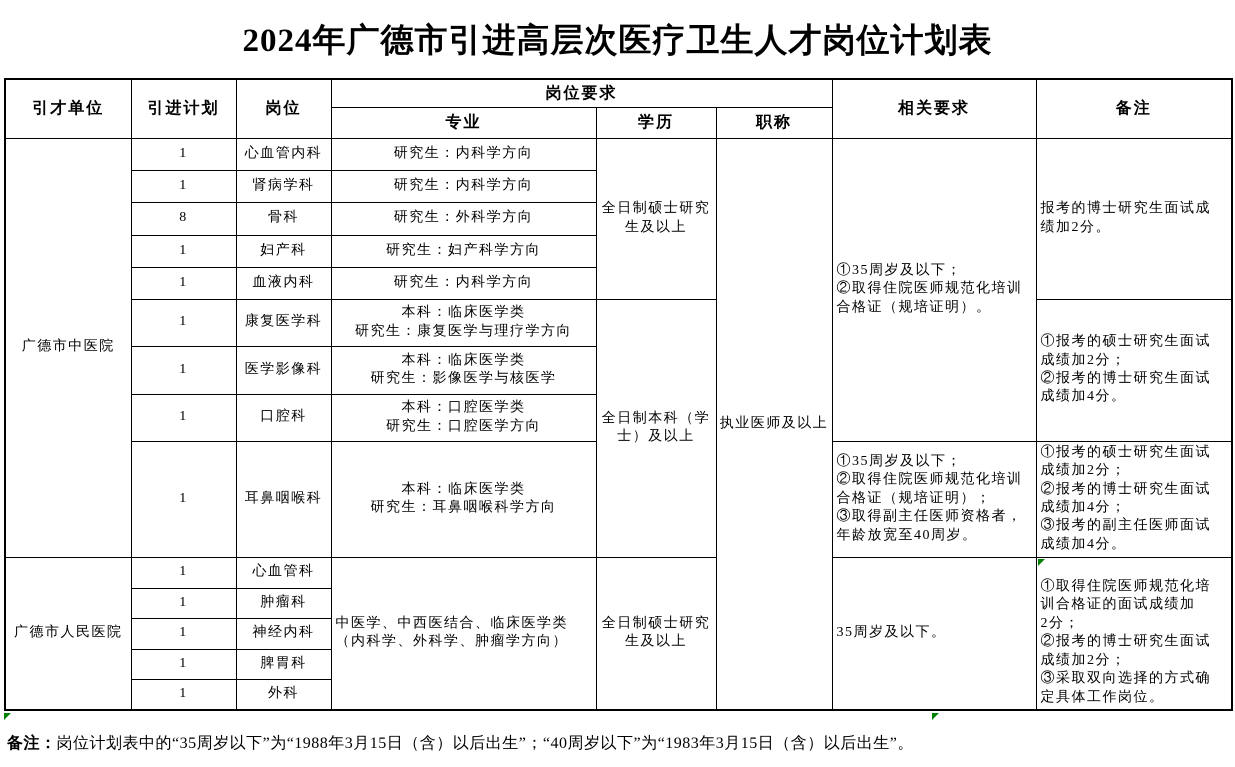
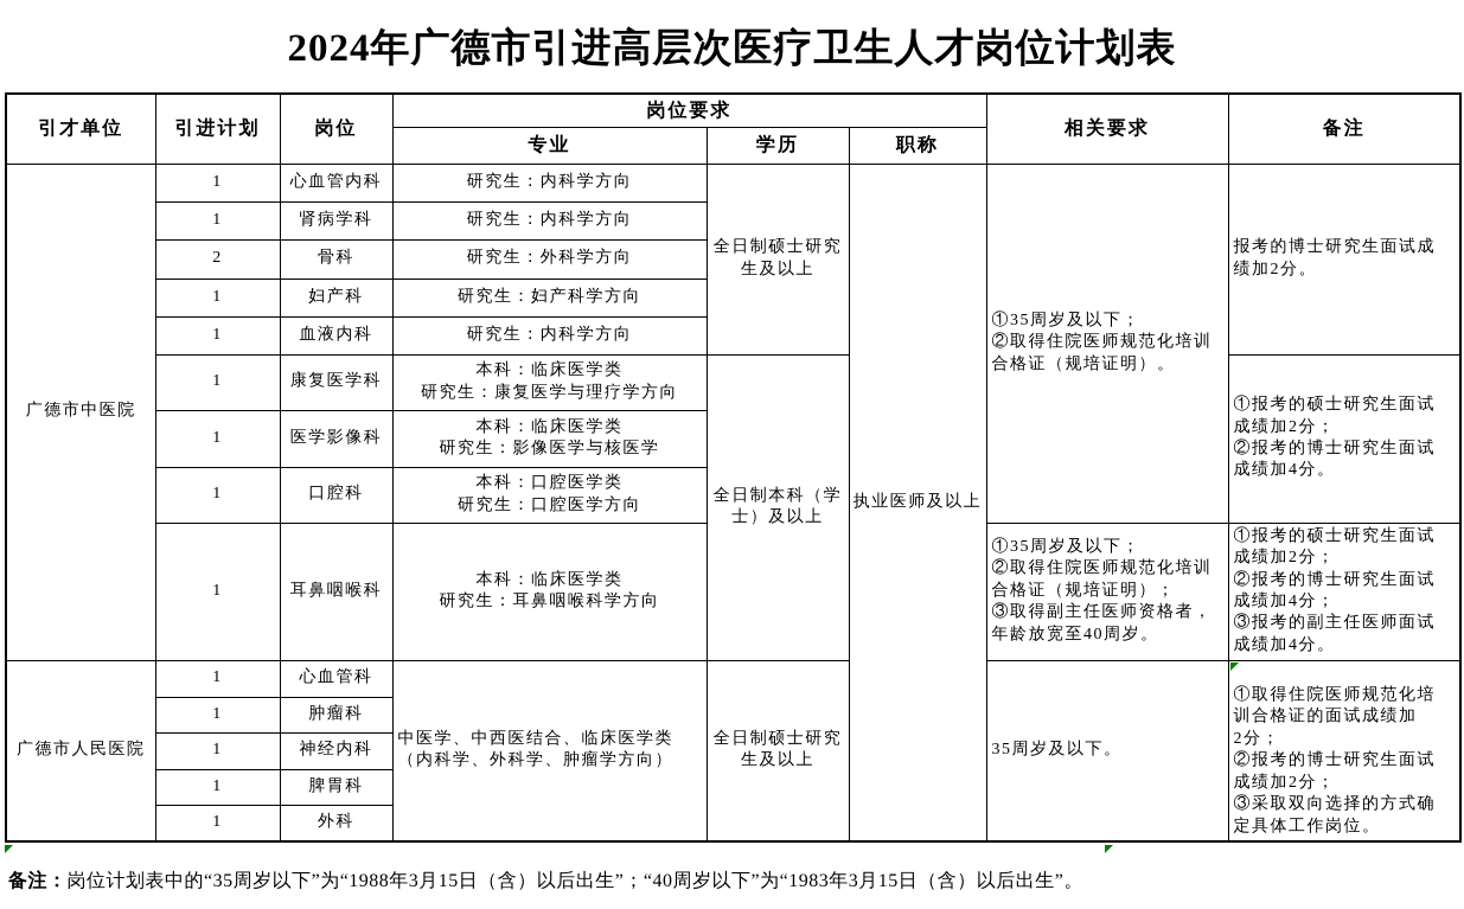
  2024年广德市引进高层次医疗卫生人才岗位计划表
  引才单位	引进计划	岗位	岗位要求	相关要求	备注
  专业	学历	职称
  广德市中医院	1	心血管内科	研究生：内科学方向	全日制硕士研究 生及以上	执业医师及以上	①35周岁及以下； ②取得住院医师规范化培训 合格证（规培证明）。	报考的博士研究生面试成 绩加2分。
  1	肾病学科	研究生：内科学方向
- 8	骨科	研究生：外科学方向
+ 2	骨科	研究生：外科学方向
  1	妇产科	研究生：妇产科学方向
  1	血液内科	研究生：内科学方向
  1	康复医学科	本科：临床医学类 研究生：康复医学与理疗学方向	全日制本科（学 士）及以上	①报考的硕士研究生面试 成绩加2分； ②报考的博士研究生面试 成绩加4分。
  1	医学影像科	本科：临床医学类 研究生：影像医学与核医学
  1	口腔科	本科：口腔医学类 研究生：口腔医学方向
  1	耳鼻咽喉科	本科：临床医学类 研究生：耳鼻咽喉科学方向	①35周岁及以下； ②取得住院医师规范化培训 合格证（规培证明）； ③取得副主任医师资格者， 年龄放宽至40周岁。	①报考的硕士研究生面试 成绩加2分； ②报考的博士研究生面试 成绩加4分； ③报考的副主任医师面试 成绩加4分。
  广德市人民医院	1	心血管科	中医学、中西医结合、临床医学类 （内科学、外科学、肿瘤学方向）	全日制硕士研究 生及以上	35周岁及以下。	①取得住院医师规范化培 训合格证的面试成绩加 2分； ②报考的博士研究生面试 成绩加2分； ③采取双向选择的方式确 定具体工作岗位。
  1	肿瘤科
  1	神经内科
  1	脾胃科
  1	外科
  备注：岗位计划表中的“35周岁以下”为“1988年3月15日（含）以后出生”；“40周岁以下”为“1983年3月15日（含）以后出生”。
